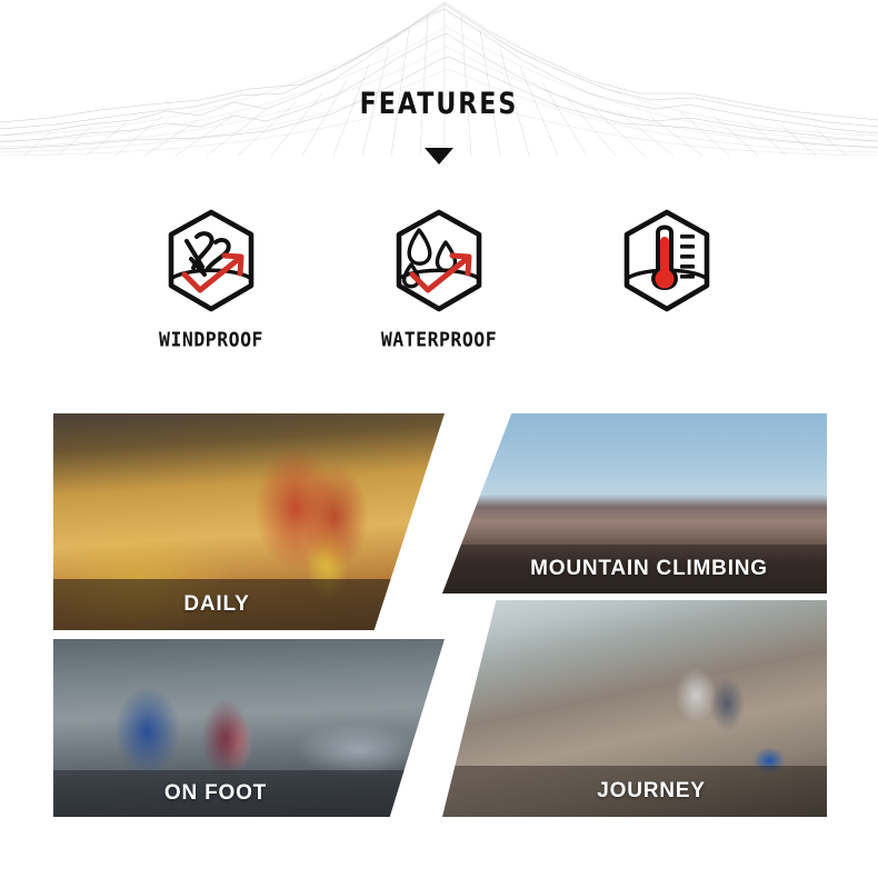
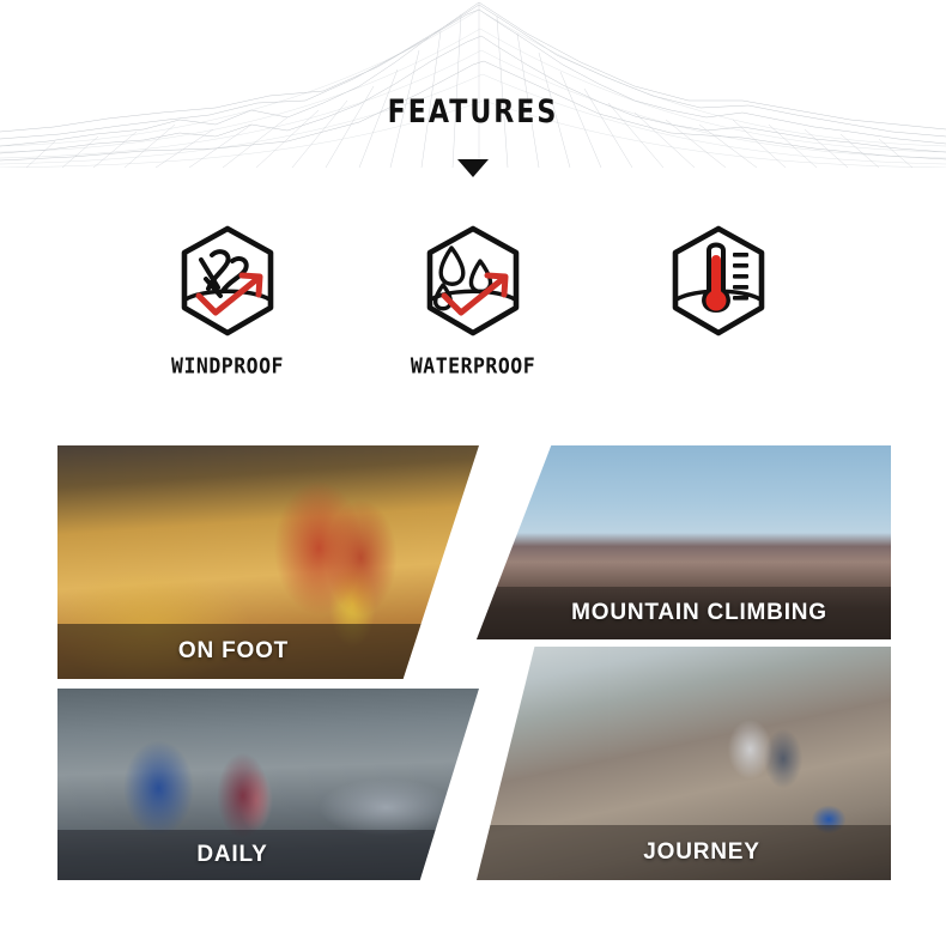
  FEATURES
  WINDPROOF
  WATERPROOF
- DAILY
+ ON FOOT
  MOUNTAIN CLIMBING
- ON FOOT
+ DAILY
  JOURNEY
